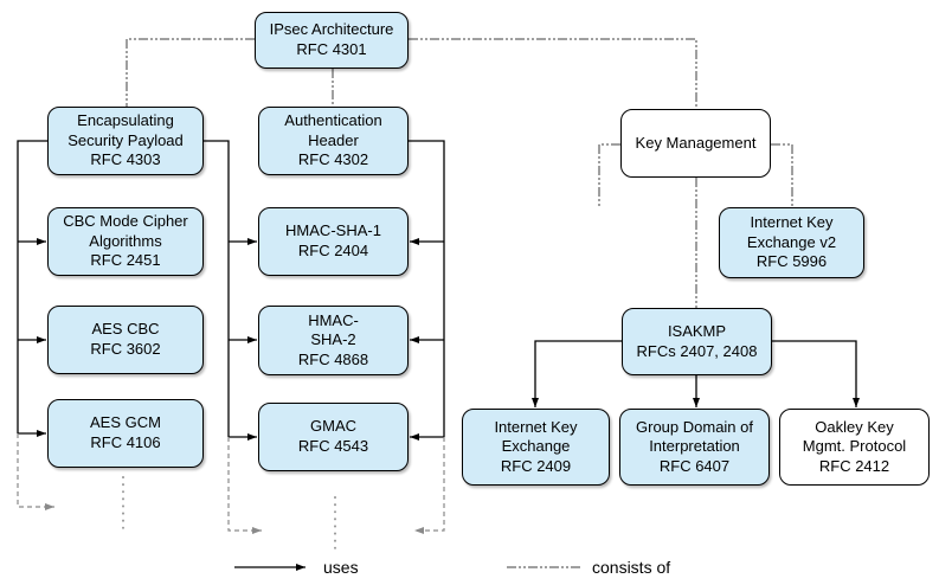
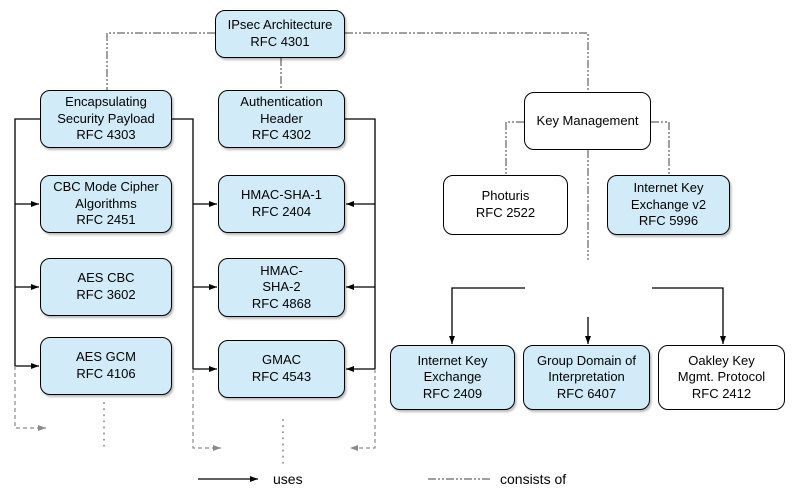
  IPsec Architecture
  RFC 4301
  Encapsulating
  Security Payload
  RFC 4303
  Authentication
  Header
  RFC 4302
  CBC Mode Cipher
  Algorithms
  RFC 2451
  HMAC-SHA-1
  RFC 2404
  AES CBC
  RFC 3602
  HMAC-
  SHA-2
  RFC 4868
  AES GCM
  RFC 4106
  GMAC
  RFC 4543
  Key Management
+ Photuris
+ RFC 2522
  Internet Key
  Exchange v2
  RFC 5996
- ISAKMP
- RFCs 2407, 2408
  Internet Key
  Exchange
  RFC 2409
  Group Domain of
  Interpretation
  RFC 6407
  Oakley Key
  Mgmt. Protocol
  RFC 2412
  uses
  consists of
